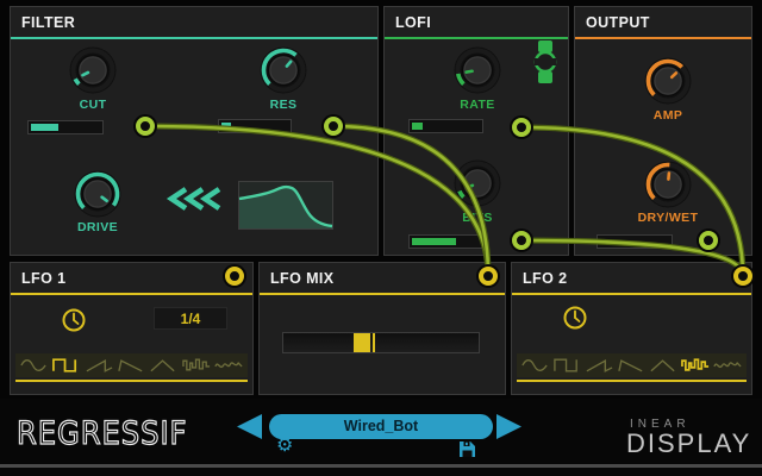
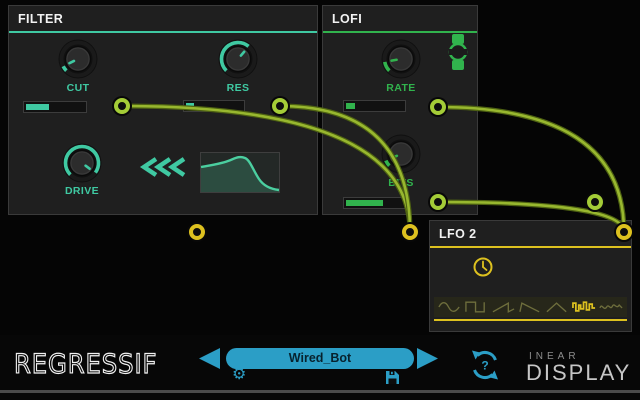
  FILTER
  CUT
  RES
  DRIVE
  LOFI
  RATE
- OUTPUT
- AMP
- DRY/WET
- LFO 1
- 1/4
- LFO MIX
  LFO 2
  REGRESSIF
  Wired_Bot
  ⚙
+ ?
  INEAR
  DISPLAY
